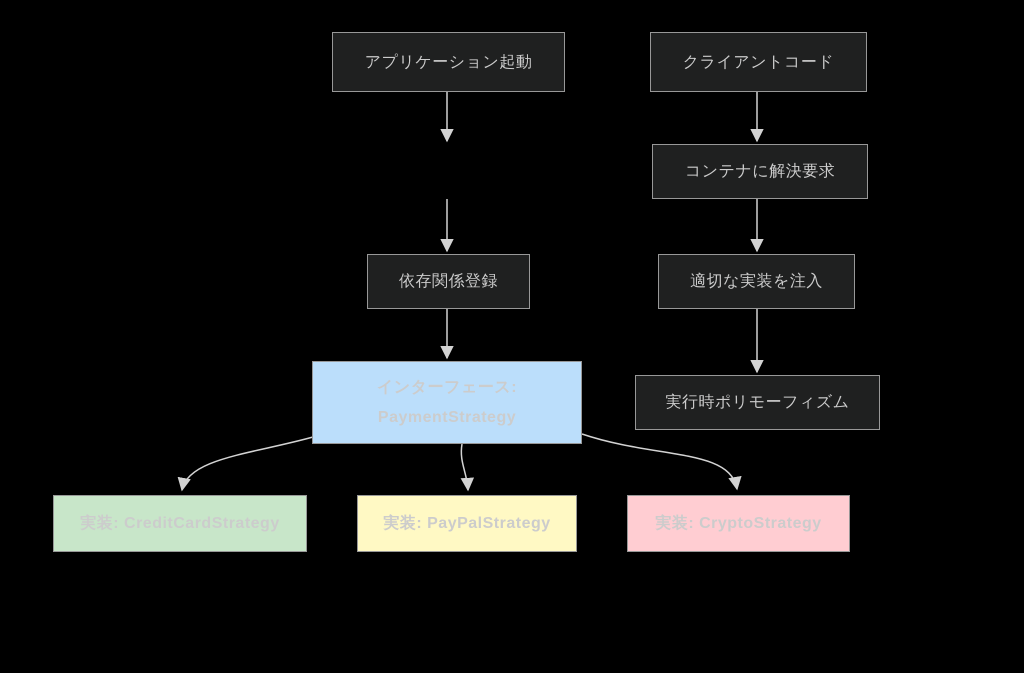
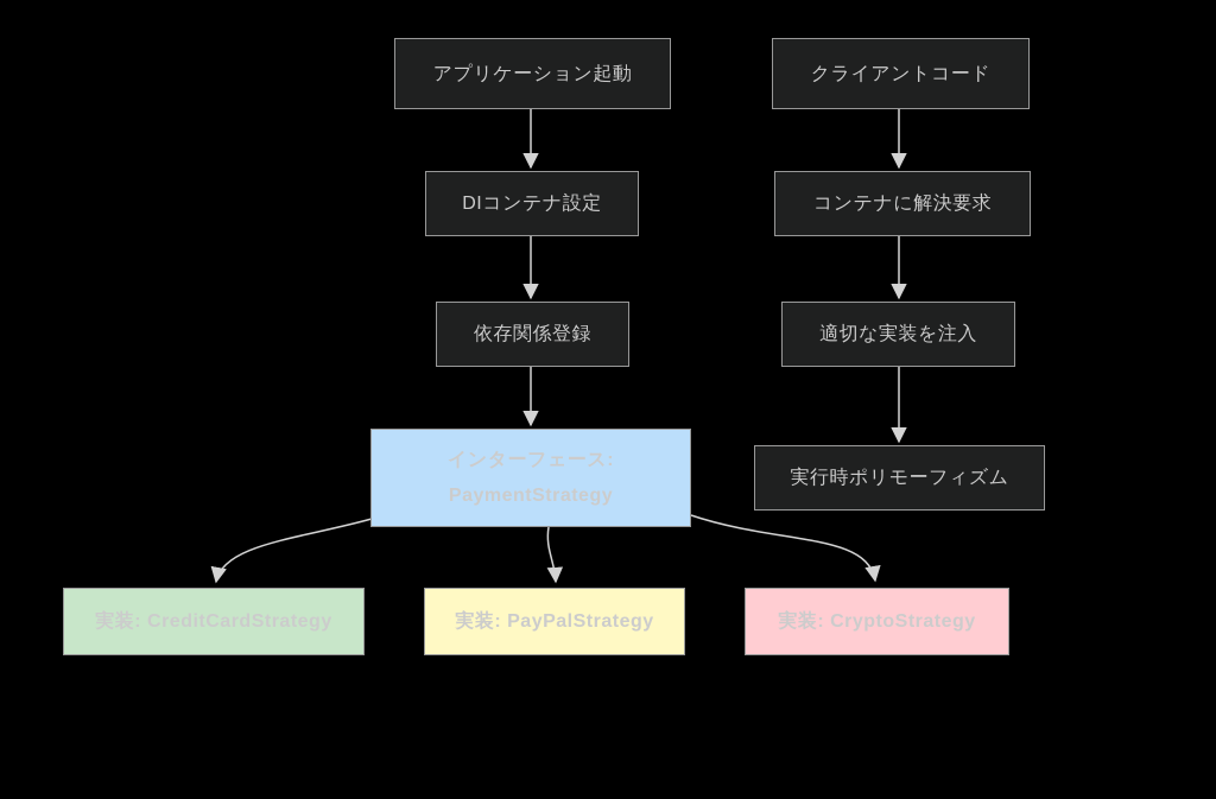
  アプリケーション起動
+ DIコンテナ設定
  依存関係登録
  インターフェース:
  PaymentStrategy
  クライアントコード
  コンテナに解決要求
  適切な実装を注入
  実行時ポリモーフィズム
  実装: CreditCardStrategy
  実装: PayPalStrategy
  実装: CryptoStrategy
